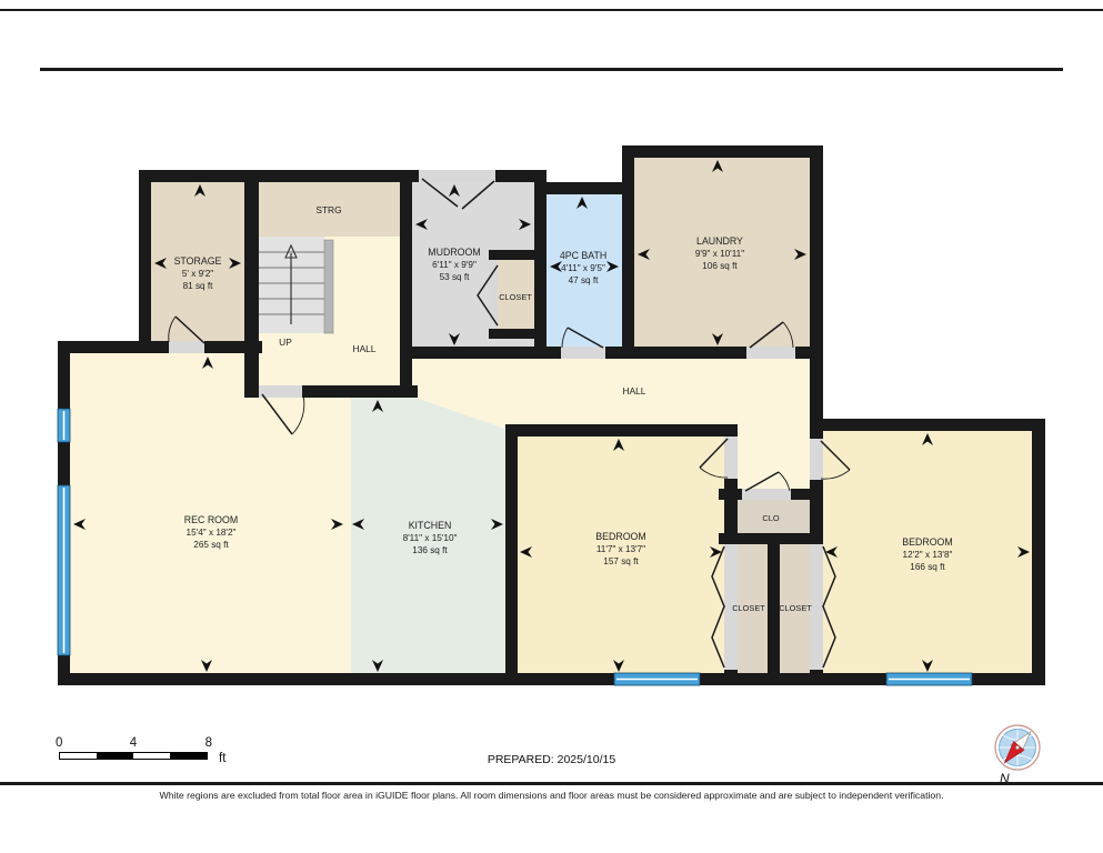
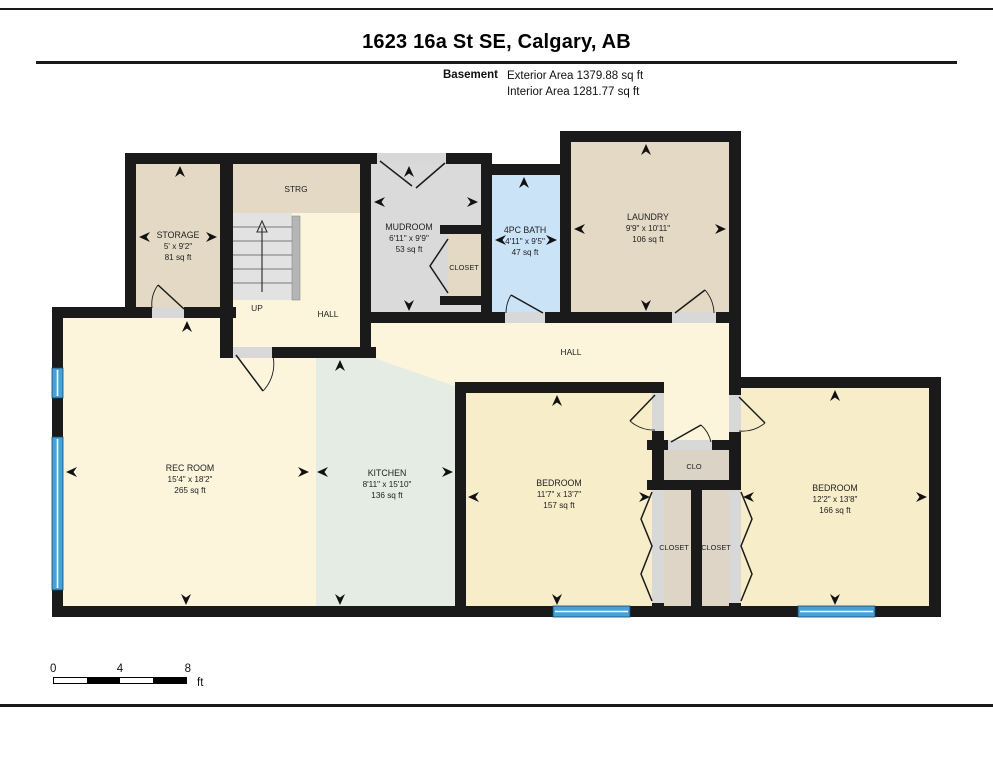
+ 1623 16a St SE, Calgary, AB
+ Basement
+ Exterior Area 1379.88 sq ft
+ Interior Area 1281.77 sq ft
  STORAGE
  5' x 9'2"
  81 sq ft
  STRG
  MUDROOM
  6'11" x 9'9"
  53 sq ft
  CLOSET
  4PC BATH
  4'11" x 9'5"
  47 sq ft
  LAUNDRY
  9'9" x 10'11"
  106 sq ft
  UP
  HALL
  HALL
  REC ROOM
  15'4" x 18'2"
  265 sq ft
  KITCHEN
  8'11" x 15'10"
  136 sq ft
  BEDROOM
  11'7" x 13'7"
  157 sq ft
  CLO
  CLOSET
  CLOSET
  BEDROOM
  12'2" x 13'8"
  166 sq ft
  0
  4
  8
  ft
- PREPARED: 2025/10/15
- N
- White regions are excluded from total floor area in iGUIDE floor plans. All room dimensions and floor areas must be considered approximate and are subject to independent verification.
